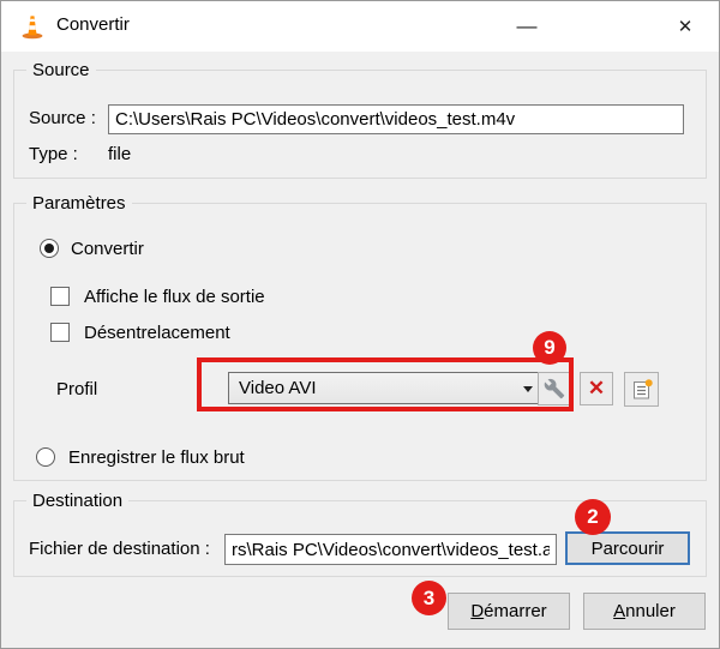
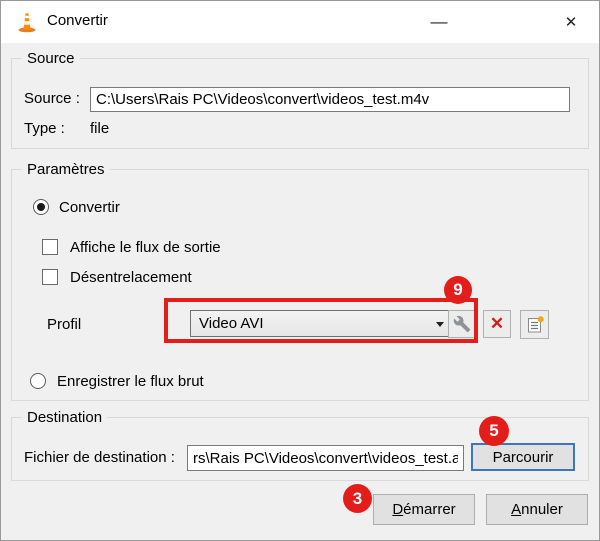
  Convertir
  —
  ✕
  Source
  Source :
  C:\Users\Rais PC\Videos\convert\videos_test.m4v
  Type :
  file
  Paramètres
  Convertir
  Affiche le flux de sortie
  Désentrelacement
  Profil
  Video AVI
  ✕
  Enregistrer le flux brut
  Destination
  Fichier de destination :
  rs\Rais PC\Videos\convert\videos_test.a
  Parcourir
  Démarrer
  Annuler
  9
- 2
+ 5
  3
